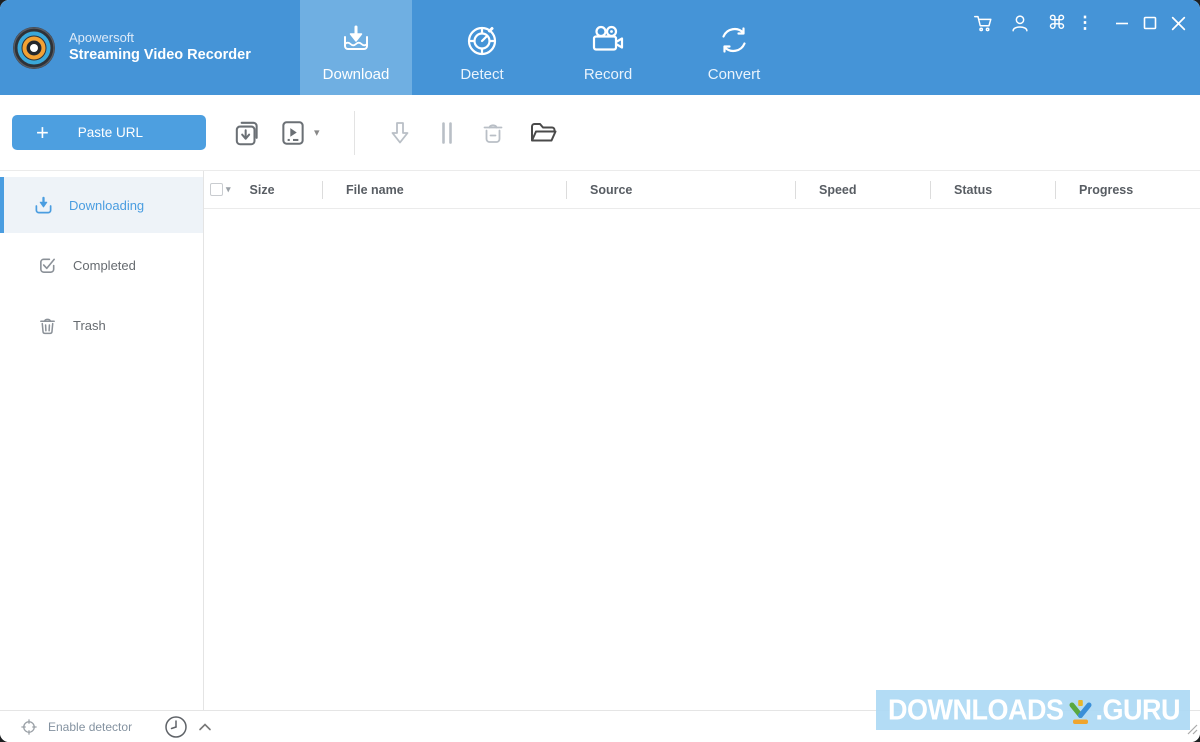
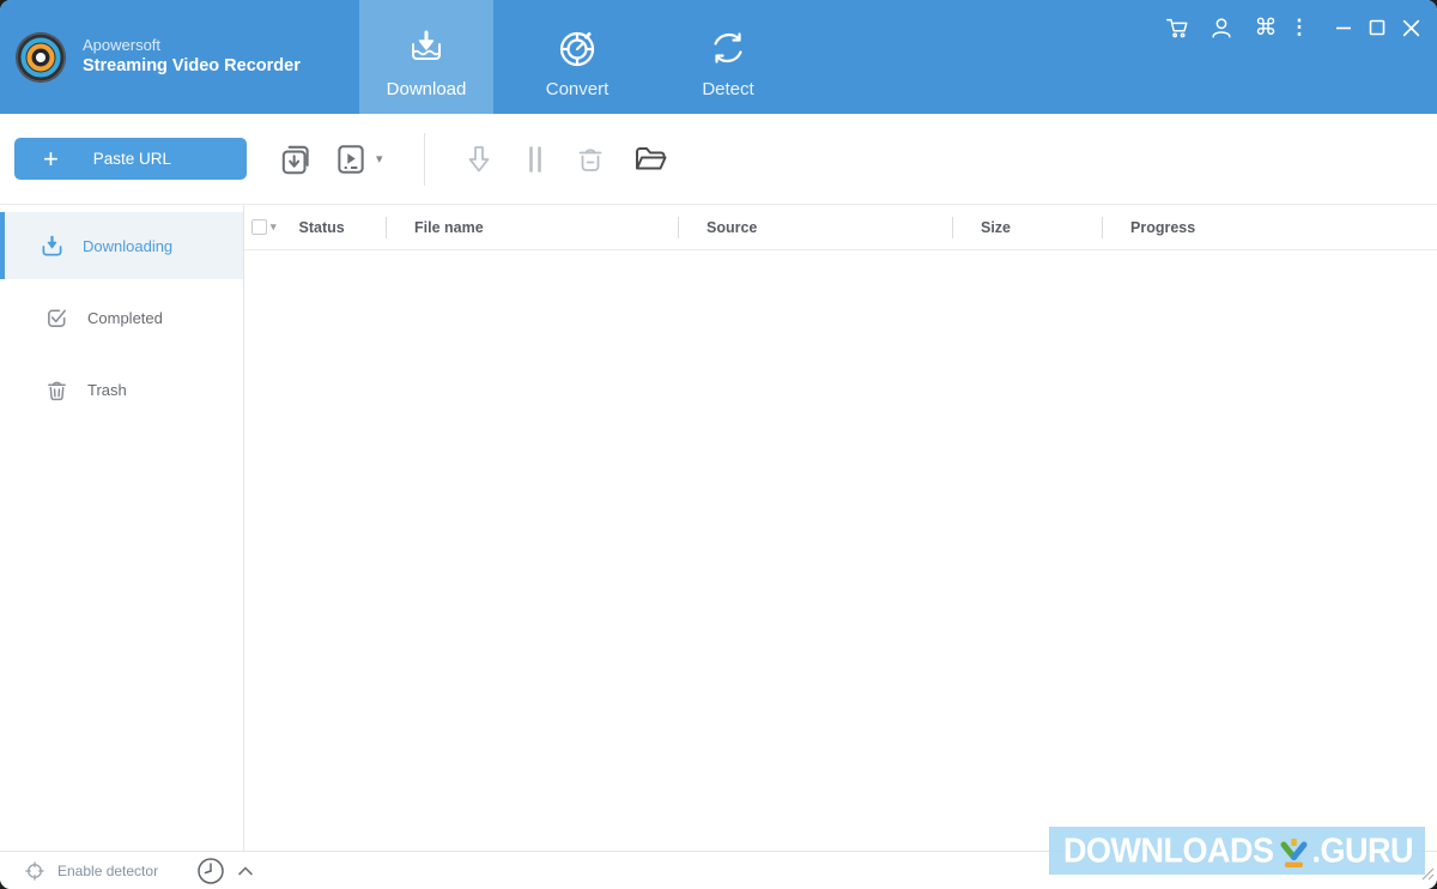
  Apowersoft
  Streaming Video Recorder
  Download
- Detect
+ Convert
- Record
- Convert
+ Detect
  ⌘
  ⋮
  +
  Paste URL
  ▾
  Downloading
  Completed
  Trash
  ▾
- Size
+ Status
  File name
  Source
- Speed
- Status
+ Size
  Progress
  Enable detector
  DOWNLOADS
  .GURU
